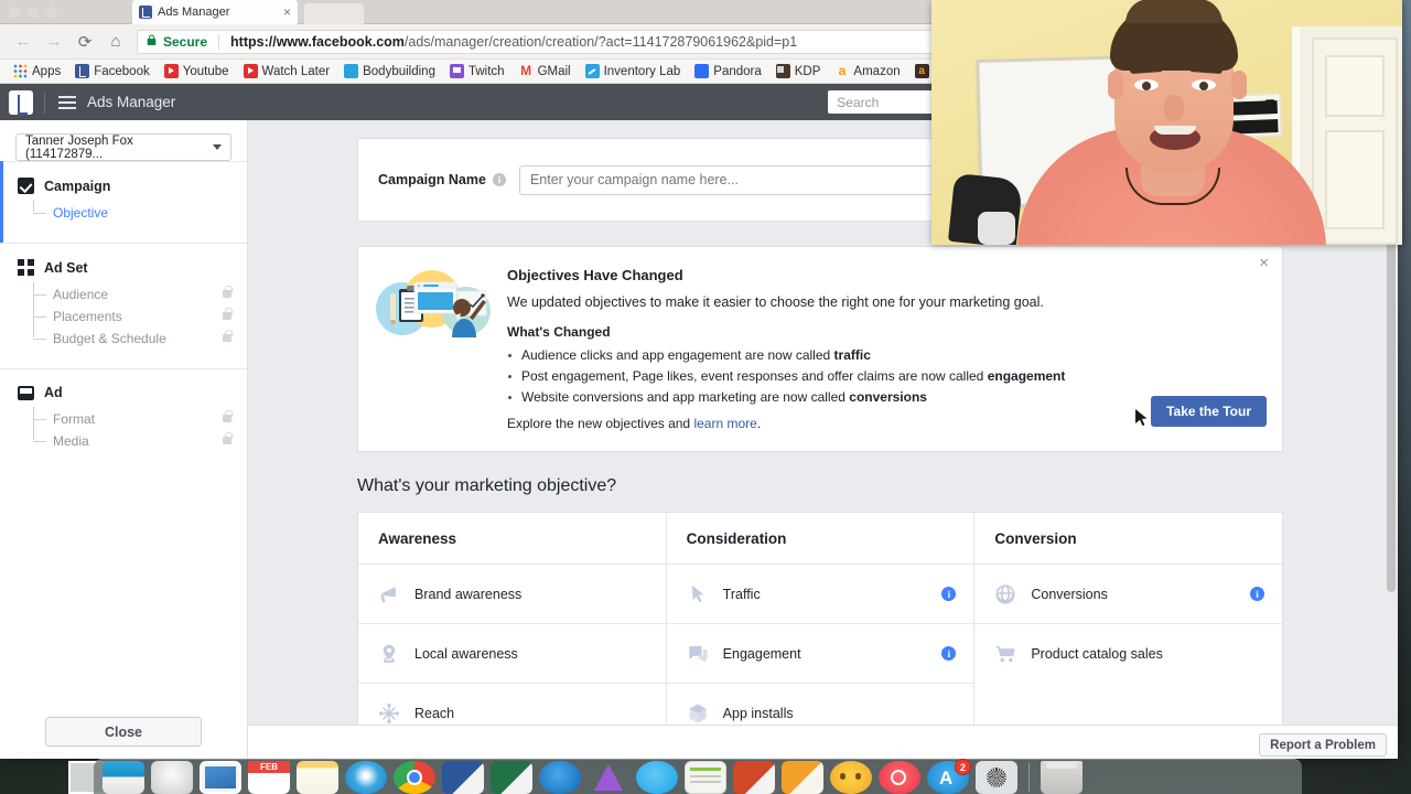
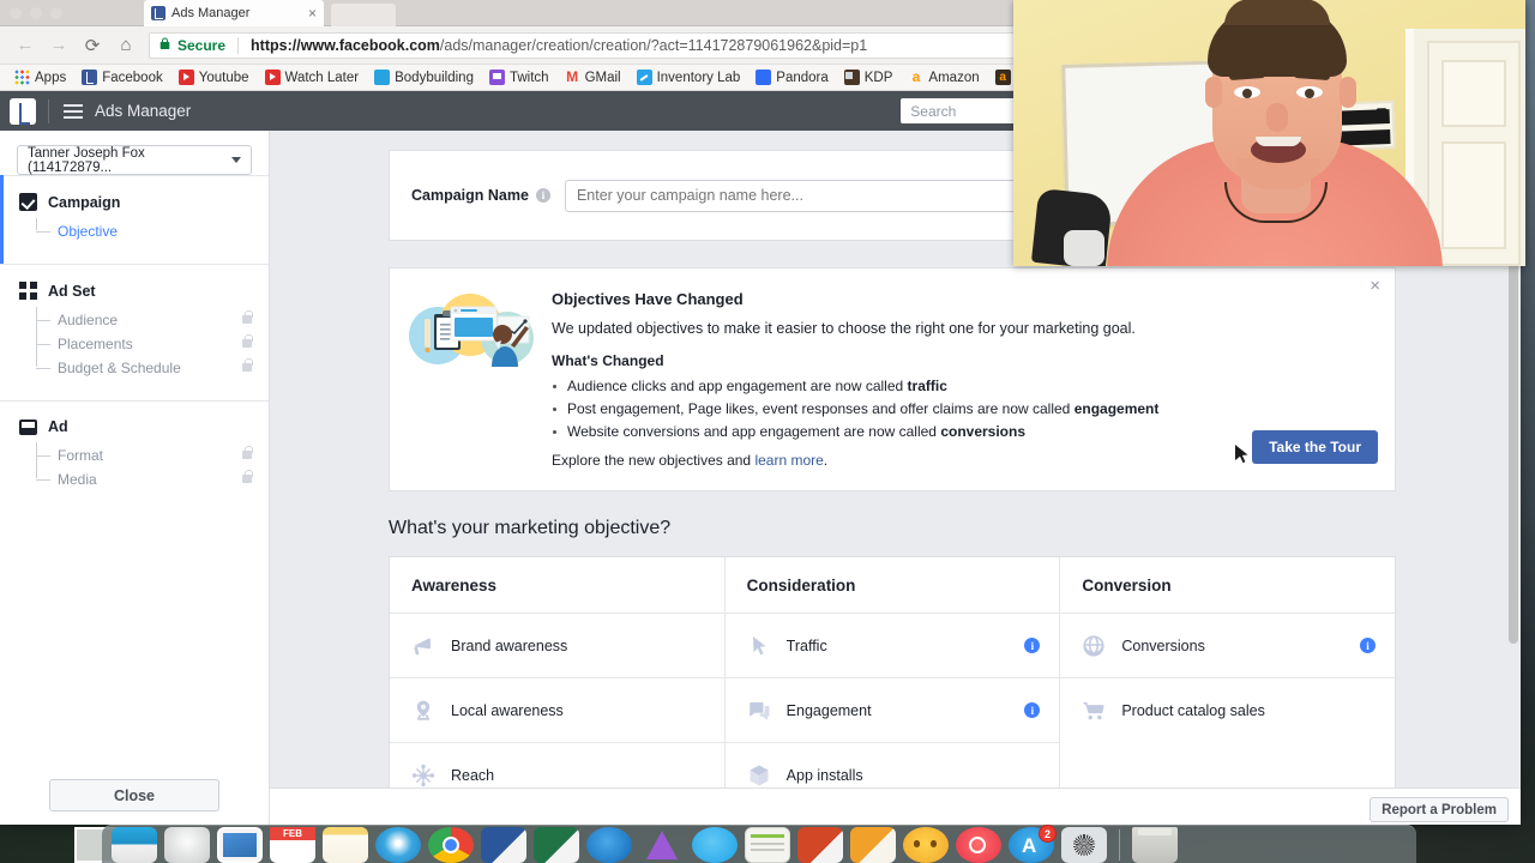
  Ads Manager
  ×
  ←
  →
  ⟳
  ⌂
  Secure
  https://www.facebook.com/ads/manager/creation/creation/?act=114172879061962&pid=p1
  Apps
  Facebook
  Youtube
  Watch Later
  Bodybuilding
  Twitch
  M
  GMail
  Inventory Lab
  Pandora
  KDP
  a
  Amazon
  a
  Ads Manager
  Search
  Tanner Joseph Fox (114172879...
  Campaign
  Objective
  Ad Set
  Audience
  Placements
  Budget & Schedule
  Ad
  Format
  Media
  Close
  Campaign Name
  i
  Enter your campaign name here...
  ×
  Objectives Have Changed
  We updated objectives to make it easier to choose the right one for your marketing goal.
  What's Changed
  Audience clicks and app engagement are now called traffic
  Post engagement, Page likes, event responses and offer claims are now called engagement
- Website conversions and app marketing are now called conversions
+ Website conversions and app engagement are now called conversions
  Explore the new objectives and learn more.
  Take the Tour
  What's your marketing objective?
  Awareness
  Brand awareness
  Local awareness
  Reach
  Consideration
  Traffic
  i
  Engagement
  i
  App installs
  Conversion
  Conversions
  i
  Product catalog sales
  Report a Problem
  FEB
  A
  2
